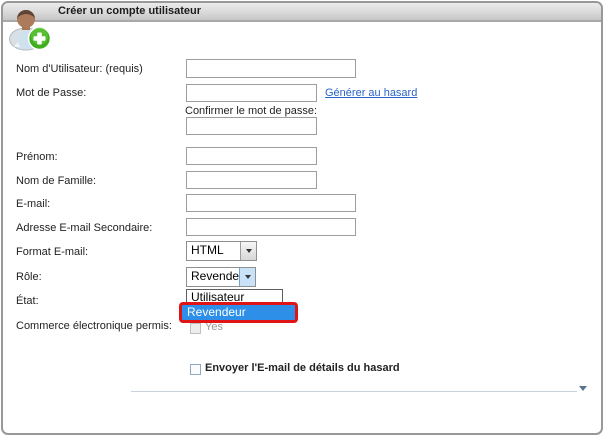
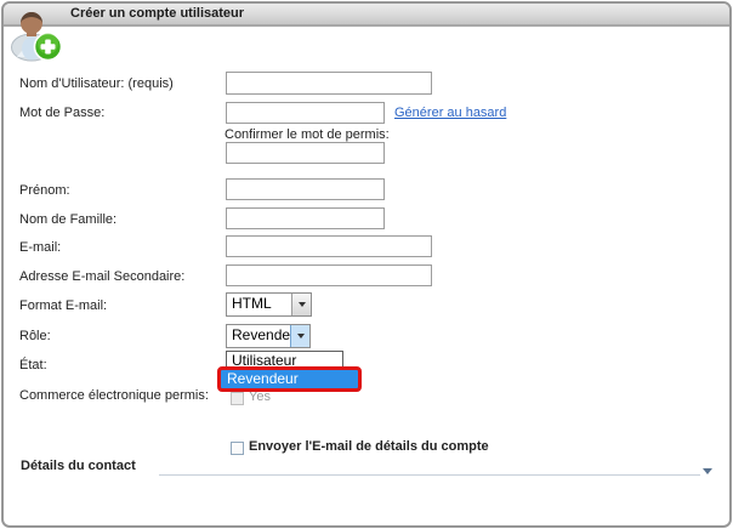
  Créer un compte utilisateur
  Nom d'Utilisateur: (requis)
  Mot de Passe:
  Générer au hasard
- Confirmer le mot de passe:
+ Confirmer le mot de permis:
  Prénom:
  Nom de Famille:
  E-mail:
  Adresse E-mail Secondaire:
  Format E-mail:
  HTML
  Rôle:
  Revende
  État:
  Utilisateur
  Revendeur
  Commerce électronique permis:
  Yes
- Envoyer l'E-mail de détails du hasard
+ Envoyer l'E-mail de détails du compte
+ Détails du contact
